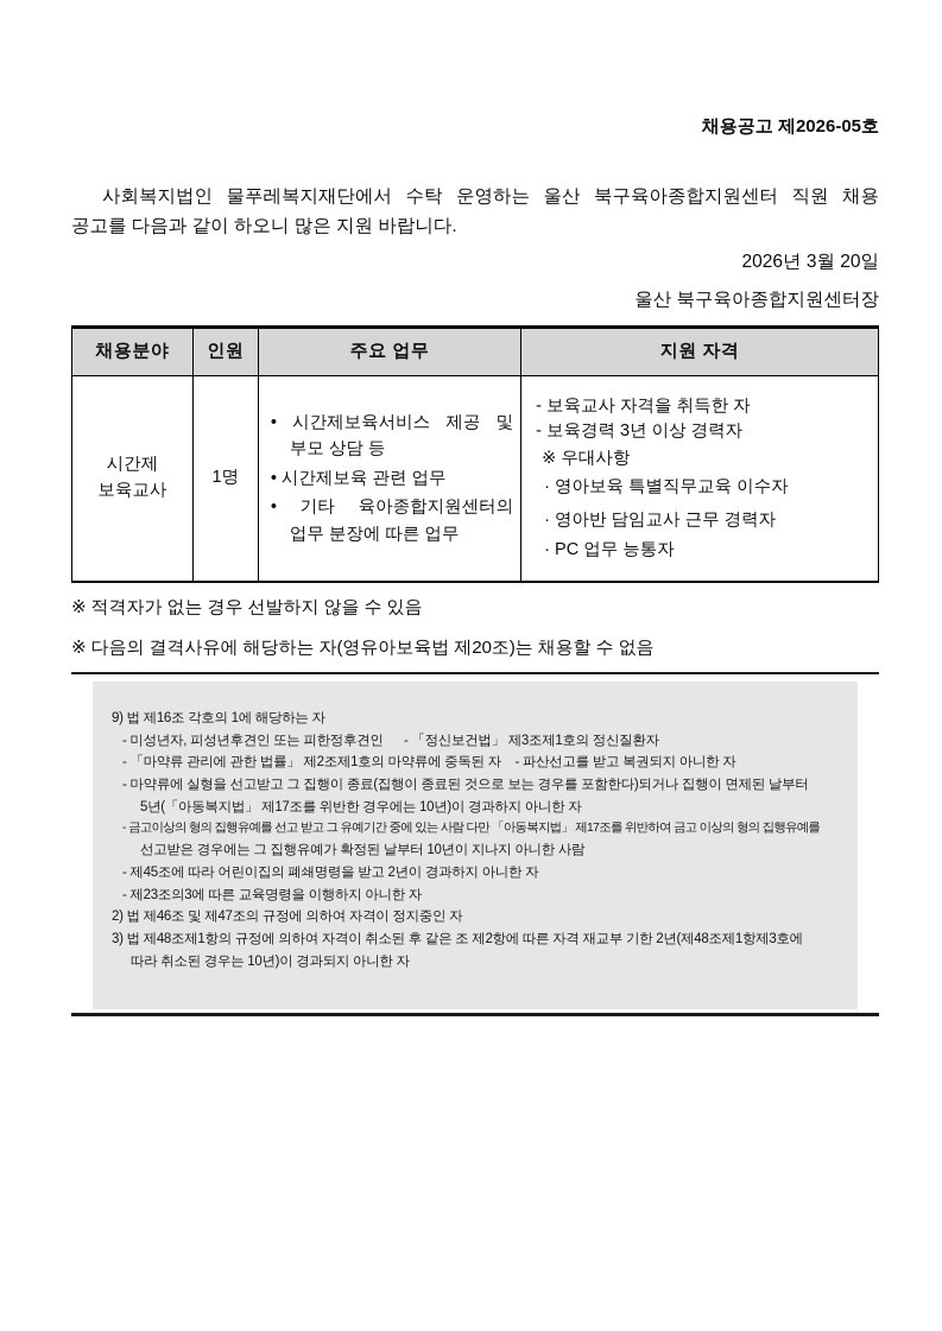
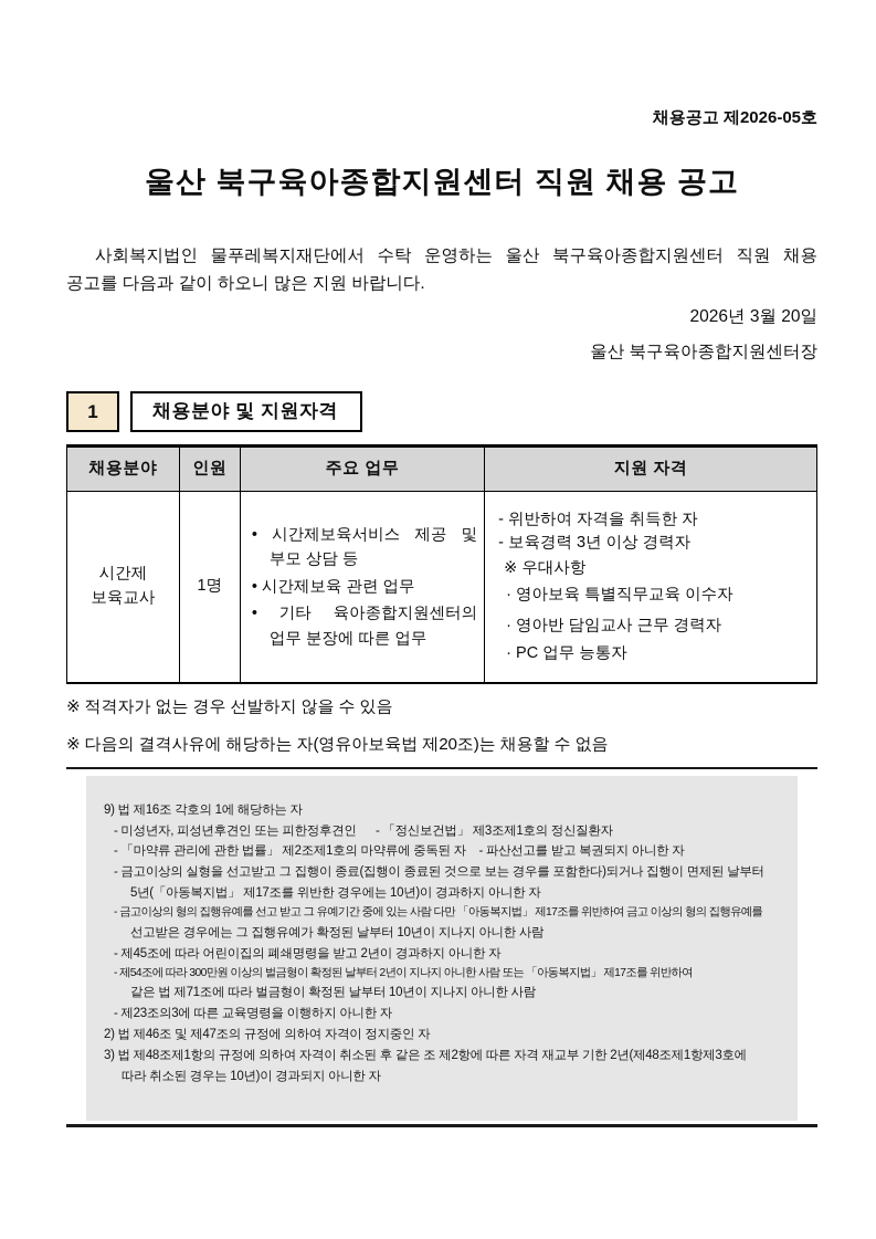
  채용공고 제2026-05호
+ 울산 북구육아종합지원센터 직원 채용 공고
  사회복지법인 물푸레복지재단에서 수탁 운영하는 울산 북구육아종합지원센터 직원 채용 공고를 다음과 같이 하오니 많은 지원 바랍니다.
  2026년 3월 20일
  울산 북구육아종합지원센터장
+ 1
+ 채용분야 및 지원자격
  채용분야	인원	주요 업무	지원 자격
- 시간제 보육교사	1명	• 시간제보육서비스 제공 및 부모 상담 등 • 시간제보육 관련 업무 • 기타 육아종합지원센터의 업무 분장에 따른 업무	- 보육교사 자격을 취득한 자 - 보육경력 3년 이상 경력자 ※ 우대사항 · 영아보육 특별직무교육 이수자 · 영아반 담임교사 근무 경력자 · PC 업무 능통자
+ 시간제 보육교사	1명	• 시간제보육서비스 제공 및 부모 상담 등 • 시간제보육 관련 업무 • 기타 육아종합지원센터의 업무 분장에 따른 업무	- 위반하여 자격을 취득한 자 - 보육경력 3년 이상 경력자 ※ 우대사항 · 영아보육 특별직무교육 이수자 · 영아반 담임교사 근무 경력자 · PC 업무 능통자
  ※ 적격자가 없는 경우 선발하지 않을 수 있음
  ※ 다음의 결격사유에 해당하는 자(영유아보육법 제20조)는 채용할 수 없음
  9) 법 제16조 각호의 1에 해당하는 자
  - 미성년자, 피성년후견인 또는 피한정후견인 - 「정신보건법」 제3조제1호의 정신질환자
  - 「마약류 관리에 관한 법률」 제2조제1호의 마약류에 중독된 자 - 파산선고를 받고 복권되지 아니한 자
- - 마약류에 실형을 선고받고 그 집행이 종료(집행이 종료된 것으로 보는 경우를 포함한다)되거나 집행이 면제된 날부터
+ - 금고이상의 실형을 선고받고 그 집행이 종료(집행이 종료된 것으로 보는 경우를 포함한다)되거나 집행이 면제된 날부터
  5년(「아동복지법」 제17조를 위반한 경우에는 10년)이 경과하지 아니한 자
  - 금고이상의 형의 집행유예를 선고 받고 그 유예기간 중에 있는 사람 다만 「아동복지법」 제17조를 위반하여 금고 이상의 형의 집행유예를
  선고받은 경우에는 그 집행유예가 확정된 날부터 10년이 지나지 아니한 사람
  - 제45조에 따라 어린이집의 폐쇄명령을 받고 2년이 경과하지 아니한 자
+ - 제54조에 따라 300만원 이상의 벌금형이 확정된 날부터 2년이 지나지 아니한 사람 또는 「아동복지법」 제17조를 위반하여
+ 같은 법 제71조에 따라 벌금형이 확정된 날부터 10년이 지나지 아니한 사람
  - 제23조의3에 따른 교육명령을 이행하지 아니한 자
  2) 법 제46조 및 제47조의 규정에 의하여 자격이 정지중인 자
  3) 법 제48조제1항의 규정에 의하여 자격이 취소된 후 같은 조 제2항에 따른 자격 재교부 기한 2년(제48조제1항제3호에
  따라 취소된 경우는 10년)이 경과되지 아니한 자
